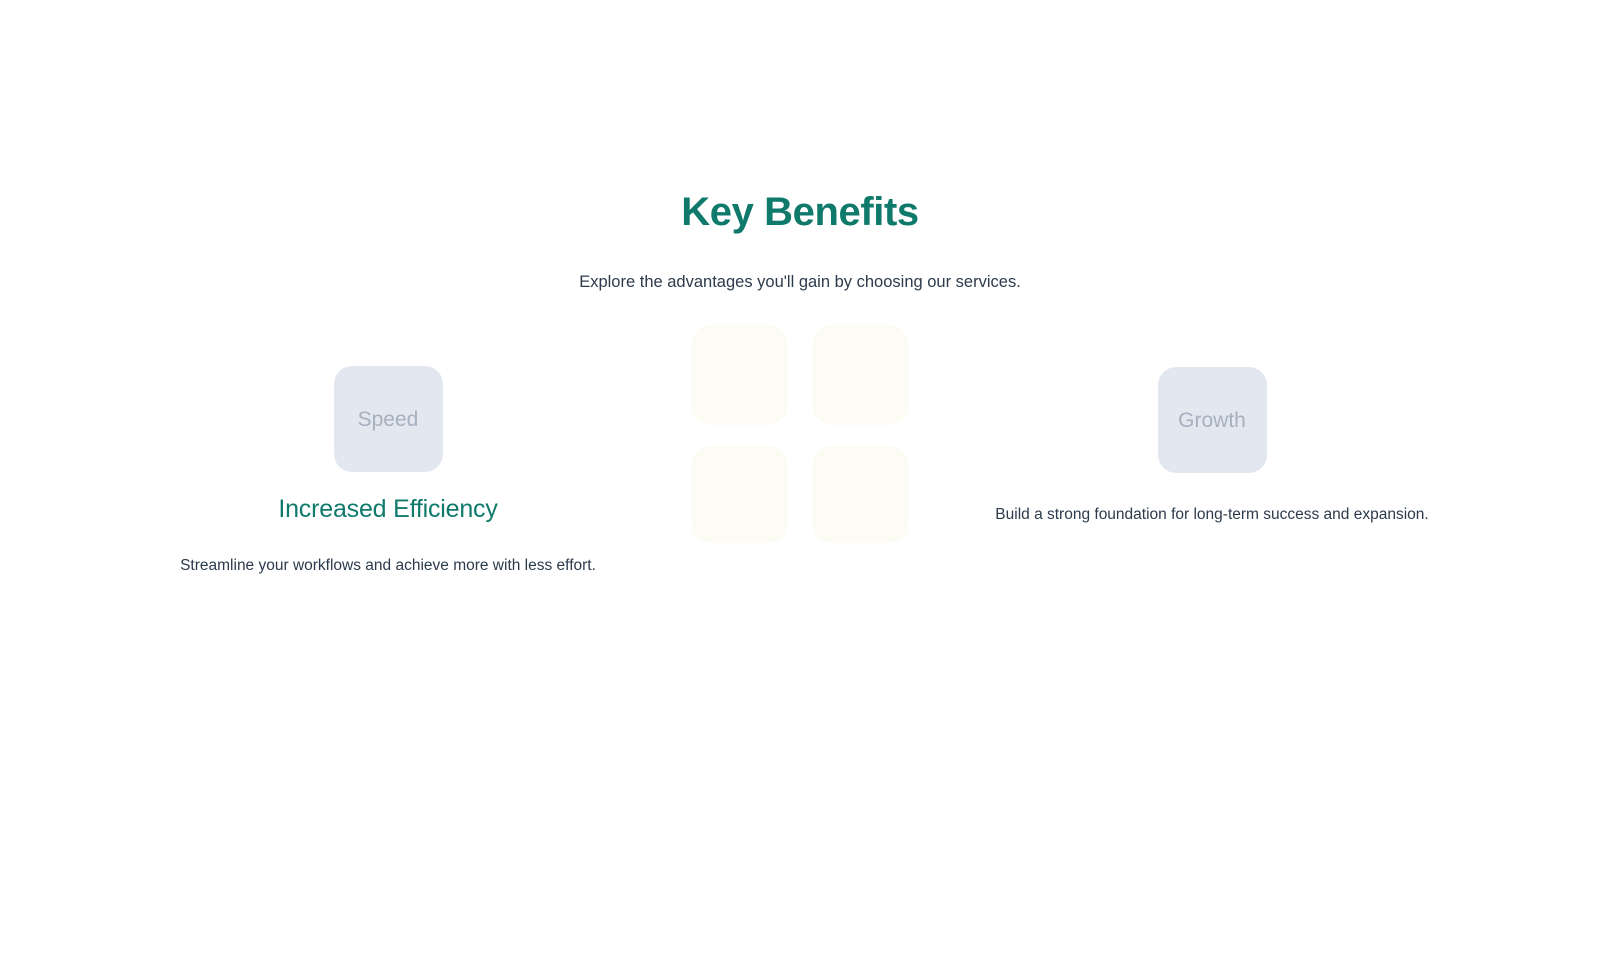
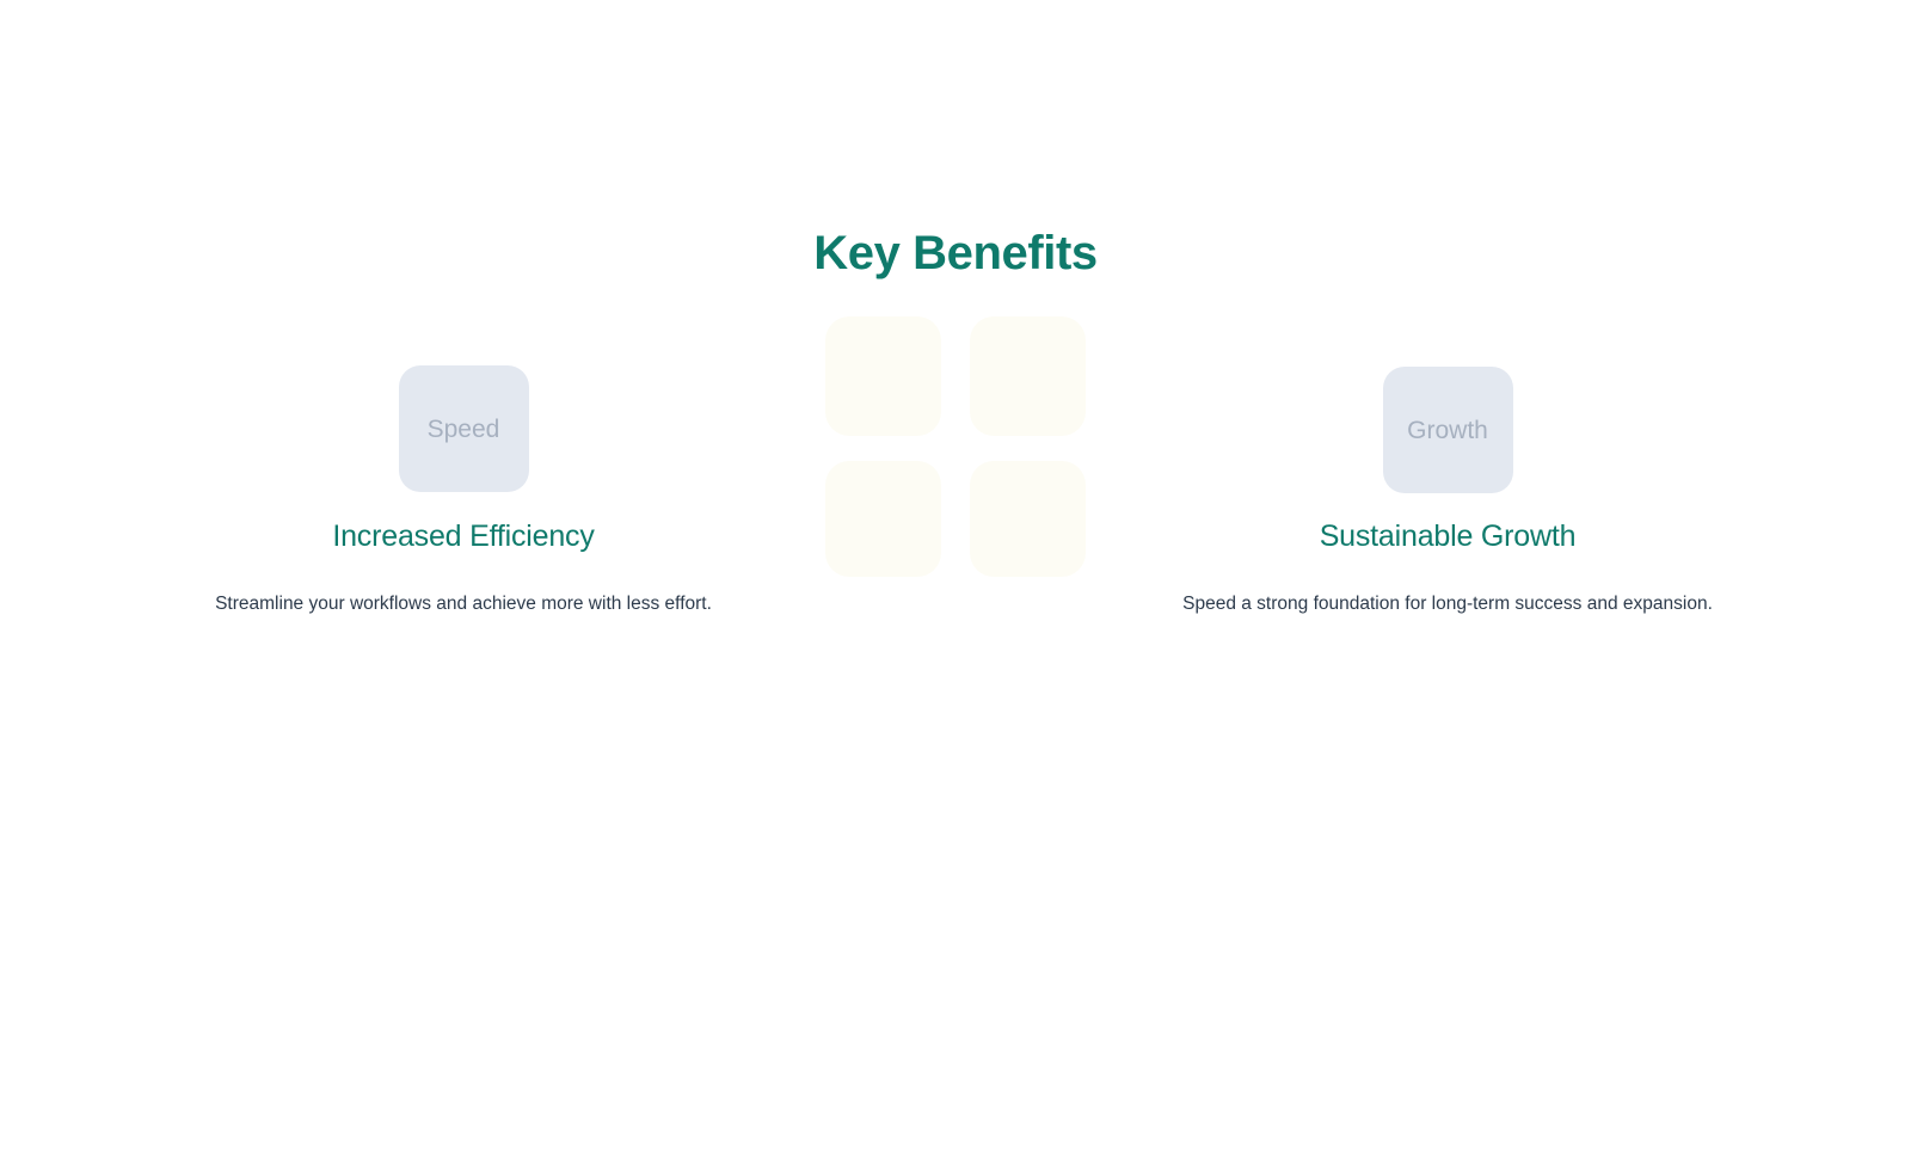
  Key Benefits
- Explore the advantages you'll gain by choosing our services.
  Speed
  Increased Efficiency
  Streamline your workflows and achieve more with less effort.
  Growth
+ Sustainable Growth
- Build a strong foundation for long-term success and expansion.
+ Speed a strong foundation for long-term success and expansion.
